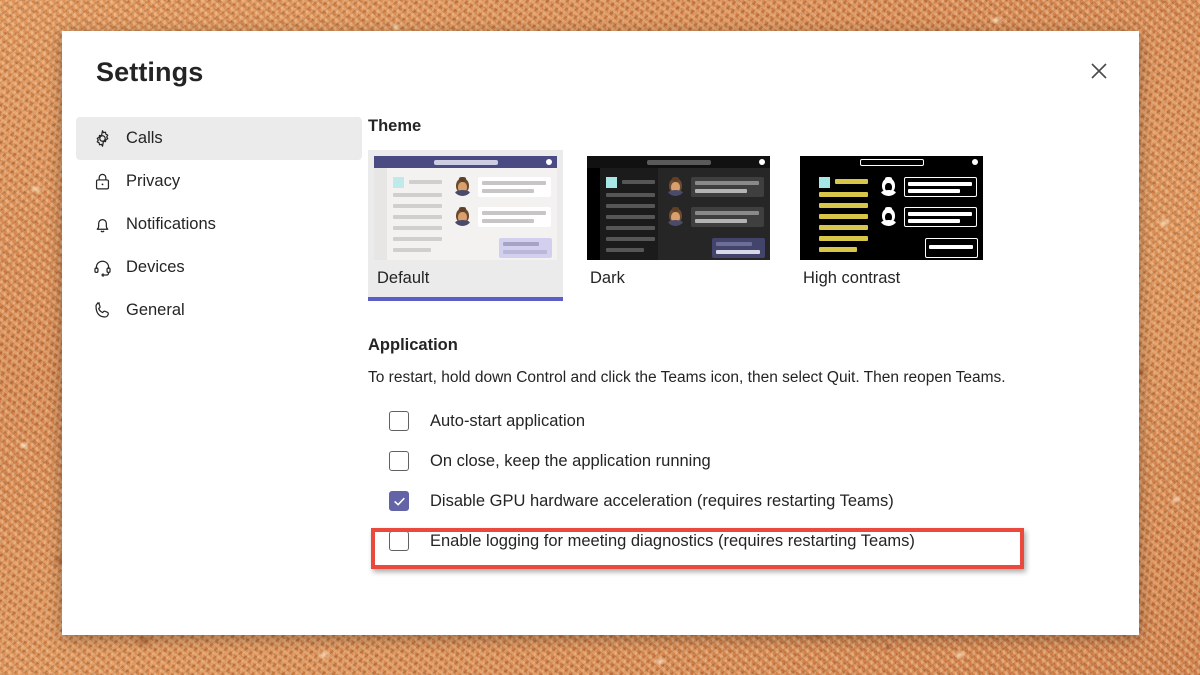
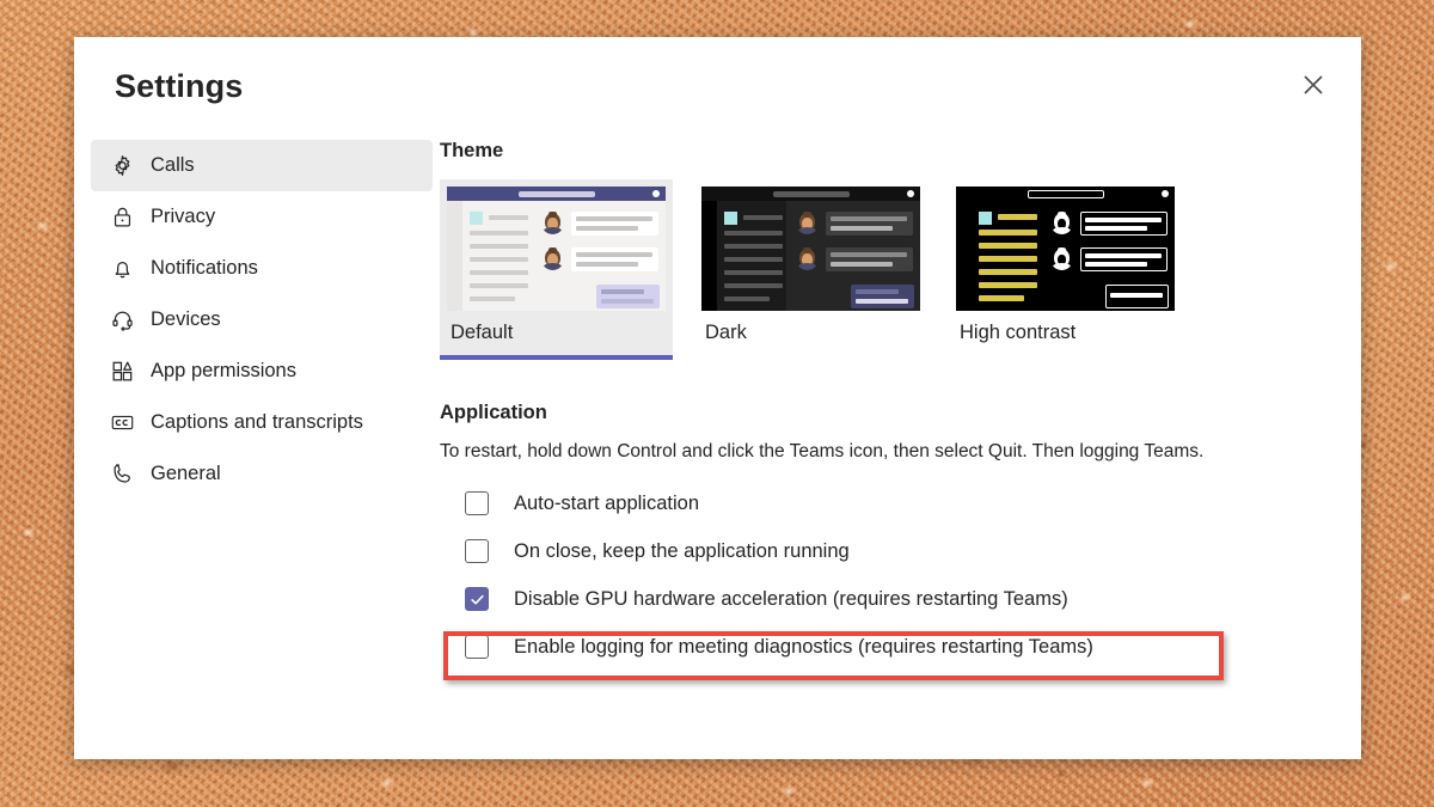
  Settings
  Calls
  Privacy
  Notifications
  Devices
+ App permissions
+ Captions and transcripts
  General
  Theme
  Default
  Dark
  High contrast
  Application
- To restart, hold down Control and click the Teams icon, then select Quit. Then reopen Teams.
+ To restart, hold down Control and click the Teams icon, then select Quit. Then logging Teams.
  Auto-start application
  On close, keep the application running
  Disable GPU hardware acceleration (requires restarting Teams)
  Enable logging for meeting diagnostics (requires restarting Teams)
